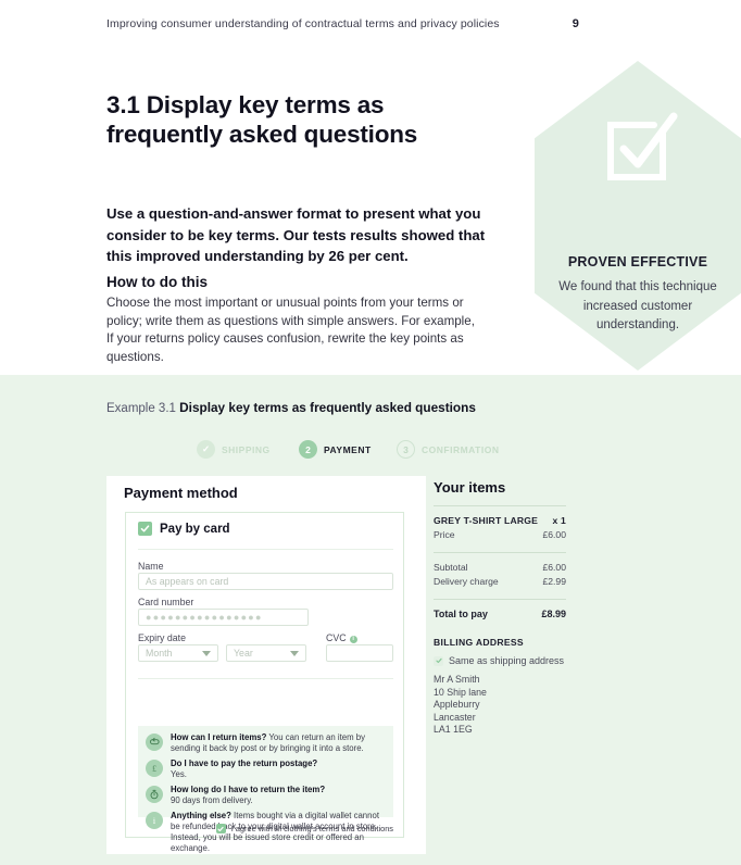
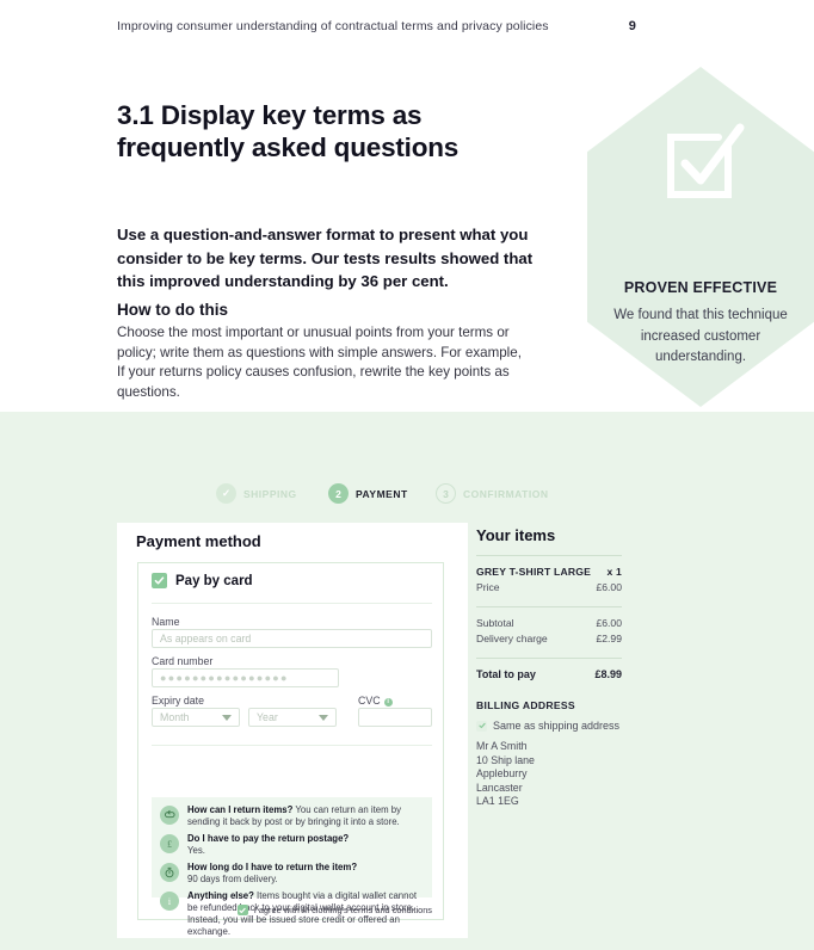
  Improving consumer understanding of contractual terms and privacy policies
  9
  PROVEN EFFECTIVE
  We found that this technique increased customer understanding.
  3.1 Display key terms as frequently asked questions
- Use a question-and-answer format to present what you consider to be key terms. Our tests results showed that this improved understanding by 26 per cent.
+ Use a question-and-answer format to present what you consider to be key terms. Our tests results showed that this improved understanding by 36 per cent.
  How to do this
  Choose the most important or unusual points from your terms or policy; write them as questions with simple answers. For example, If your returns policy causes confusion, rewrite the key points as questions.
- Example 3.1 Display key terms as frequently asked questions
  ✓
  SHIPPING
  2
  PAYMENT
  3
  CONFIRMATION
  Payment method
  Pay by card
  Name
  As appears on card
  Card number
  ●●●●●●●●●●●●●●●●
  Expiry date
  Month
  Year
  CVC
  How can I return items? You can return an item by sending it back by post or by bringing it into a store.
  £
  Do I have to pay the return postage?
  Yes.
  How long do I have to return the item?
  90 days from delivery.
  i
  Anything else? Items bought via a digital wallet cannot be refundedck to your digital wallet account in store. Instead, you will be issued store credit or offered an exchange.
  I agree with M clothing's terms and conditions
  Your items
  GREY T-SHIRT LARGE
  x 1
  Price
  £6.00
  Subtotal
  £6.00
  Delivery charge
  £2.99
  Total to pay
  £8.99
  BILLING ADDRESS
  Same as shipping address
  Mr A Smith
  10 Ship lane
  Appleburry
  Lancaster
  LA1 1EG
